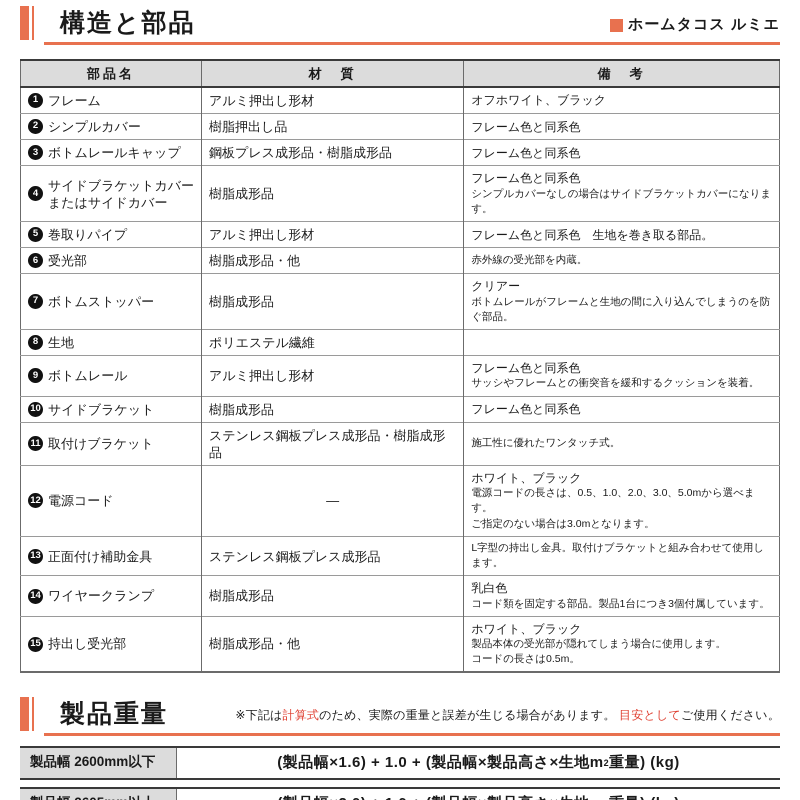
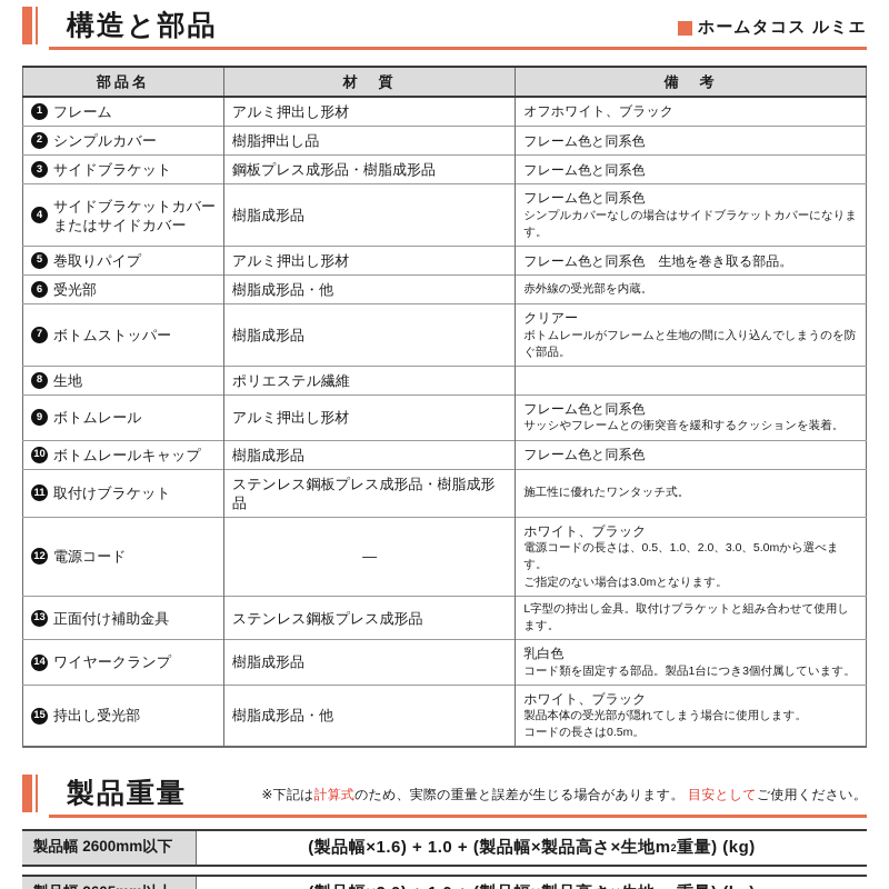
  構造と部品
  ホームタコス ルミエ
  部品名	材 質	備 考
  1 フレーム	アルミ押出し形材	オフホワイト、ブラック
  2 シンプルカバー	樹脂押出し品	フレーム色と同系色
- 3 ボトムレールキャップ	鋼板プレス成形品・樹脂成形品	フレーム色と同系色
+ 3 サイドブラケット	鋼板プレス成形品・樹脂成形品	フレーム色と同系色
  4 サイドブラケットカバーまたはサイドカバー	樹脂成形品	フレーム色と同系色シンプルカバーなしの場合はサイドブラケットカバーになります。
  5 巻取りパイプ	アルミ押出し形材	フレーム色と同系色 生地を巻き取る部品。
  6 受光部	樹脂成形品・他	赤外線の受光部を内蔵。
  7 ボトムストッパー	樹脂成形品	クリアーボトムレールがフレームと生地の間に入り込んでしまうのを防ぐ部品。
  8 生地	ポリエステル繊維
  9 ボトムレール	アルミ押出し形材	フレーム色と同系色サッシやフレームとの衝突音を緩和するクッションを装着。
- 10 サイドブラケット	樹脂成形品	フレーム色と同系色
+ 10 ボトムレールキャップ	樹脂成形品	フレーム色と同系色
  11 取付けブラケット	ステンレス鋼板プレス成形品・樹脂成形品	施工性に優れたワンタッチ式。
  12 電源コード	―	ホワイト、ブラック電源コードの長さは、0.5、1.0、2.0、3.0、5.0mから選べます。ご指定のない場合は3.0mとなります。
  13 正面付け補助金具	ステンレス鋼板プレス成形品	L字型の持出し金具。取付けブラケットと組み合わせて使用します。
  14 ワイヤークランプ	樹脂成形品	乳白色コード類を固定する部品。製品1台につき3個付属しています。
  15 持出し受光部	樹脂成形品・他	ホワイト、ブラック製品本体の受光部が隠れてしまう場合に使用します。コードの長さは0.5m。
  製品重量
  ※下記は計算式のため、実際の重量と誤差が生じる場合があります。 目安としてご使用ください。
  製品幅 2600mm以下
  (製品幅×1.6) + 1.0 + (製品幅×製品高さ×生地m
  2
  重量) (kg)
